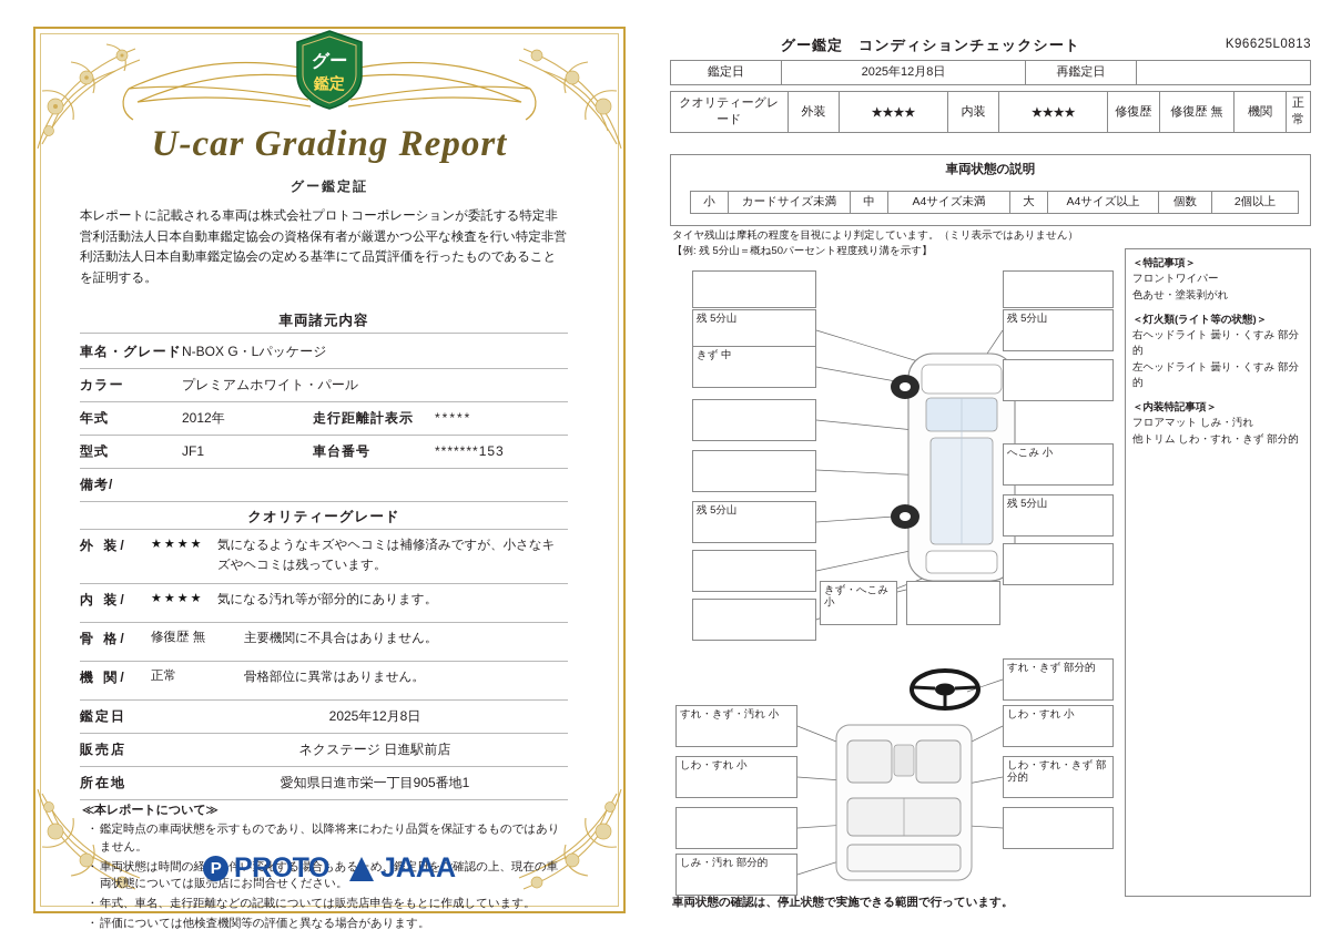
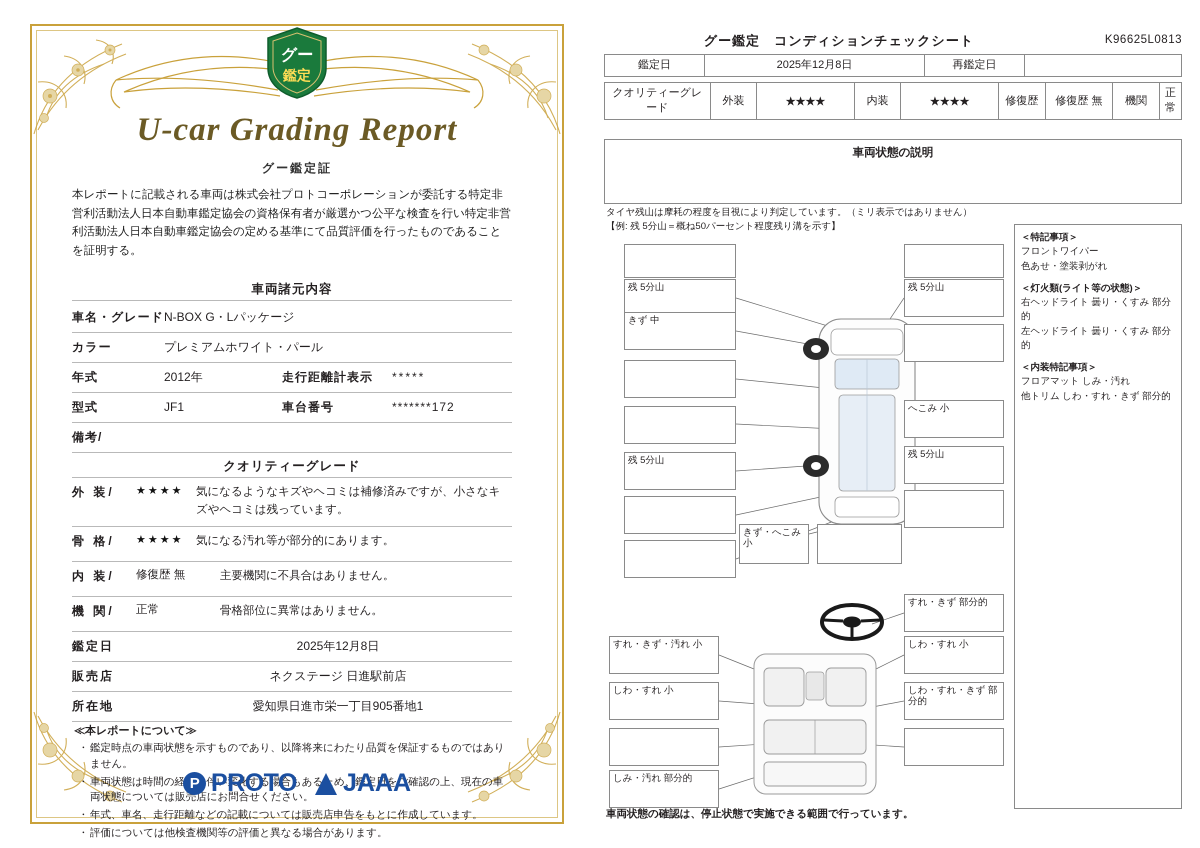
  グー
  鑑定
  U-car Grading Report
  グー鑑定証
  本レポートに記載される車両は株式会社プロトコーポレーションが委託する特定非営利活動法人日本自動車鑑定協会の資格保有者が厳選かつ公平な検査を行い特定非営利活動法人日本自動車鑑定協会の定める基準にて品質評価を行ったものであることを証明する。
  車両諸元内容
  車名・グレード
  N-BOX G・Lパッケージ
  カラー
  プレミアムホワイト・パール
  年式
  2012年
  走行距離計表示
  *****
  型式
  JF1
  車台番号
- *******153
+ *******172
  備考/
  クオリティーグレード
  外 装/
  ★★★★
  気になるようなキズやヘコミは補修済みですが、小さなキズやヘコミは残っています。
- 内 装/
+ 骨 格/
  ★★★★
  気になる汚れ等が部分的にあります。
- 骨 格/
+ 内 装/
  修復歴 無
  主要機関に不具合はありません。
  機 関/
  正常
  骨格部位に異常はありません。
  鑑定日
  2025年12月8日
  販売店
  ネクステージ 日進駅前店
  所在地
  愛知県日進市栄一丁目905番地1
  ≪本レポートについて≫
  鑑定時点の車両状態を示すものであり、以降将来にわたり品質を保証するものではありません。
  車両状態は時間の経伴い変化する場合もあるため、鑑定日をご確認の上、現在の車両状態については販売店にお問合せください。
  年式、車名、走行距離などの記載については販売店申告をもとに作成しています。
  評価については他検査機関等の評価と異なる場合があります。
  P
  PROTO
  JAAA
  グー鑑定 コンディションチェックシート
  K96625L0813
  鑑定日	2025年12月8日	再鑑定日
  クオリティーグレード	外装	★★★★	内装	★★★★	修復歴	修復歴 無	機関	正常
  車両状態の説明
- 小	カードサイズ未満	中	A4サイズ未満	大	A4サイズ以上	個数	2個以上
  タイヤ残山は摩耗の程度を目視により判定しています。（ミリ表示ではありません）
  【例: 残 5分山＝概ね50パーセント程度残り溝を示す】
  ＜特記事項＞
  フロントワイパー
  色あせ・塗装剥がれ
  ＜灯火類(ライト等の状態)＞
  右ヘッドライト 曇り・くすみ 部分的
  左ヘッドライト 曇り・くすみ 部分的
  ＜内装特記事項＞
  フロアマット しみ・汚れ
  他トリム しわ・すれ・きず 部分的
  残 5分山
  きず 中
  残 5分山
  残 5分山
  へこみ 小
  残 5分山
  きず・へこみ 小
  すれ・きず 部分的
  すれ・きず・汚れ 小
  しわ・すれ 小
  しわ・すれ 小
  しわ・すれ・きず 部分的
  しみ・汚れ 部分的
  車両状態の確認は、停止状態で実施できる範囲で行っています。
